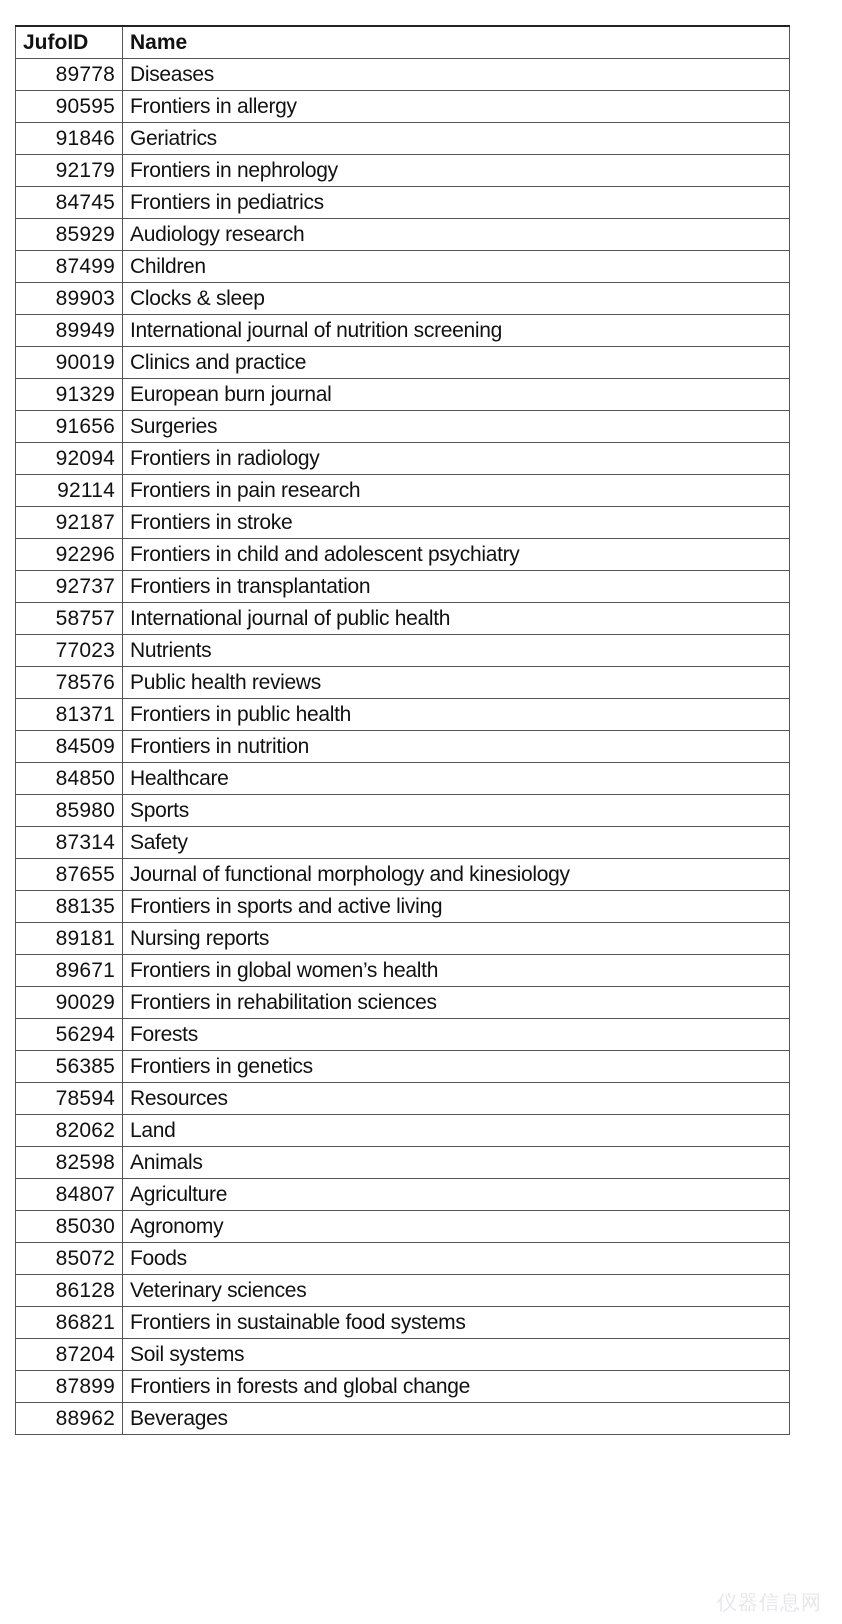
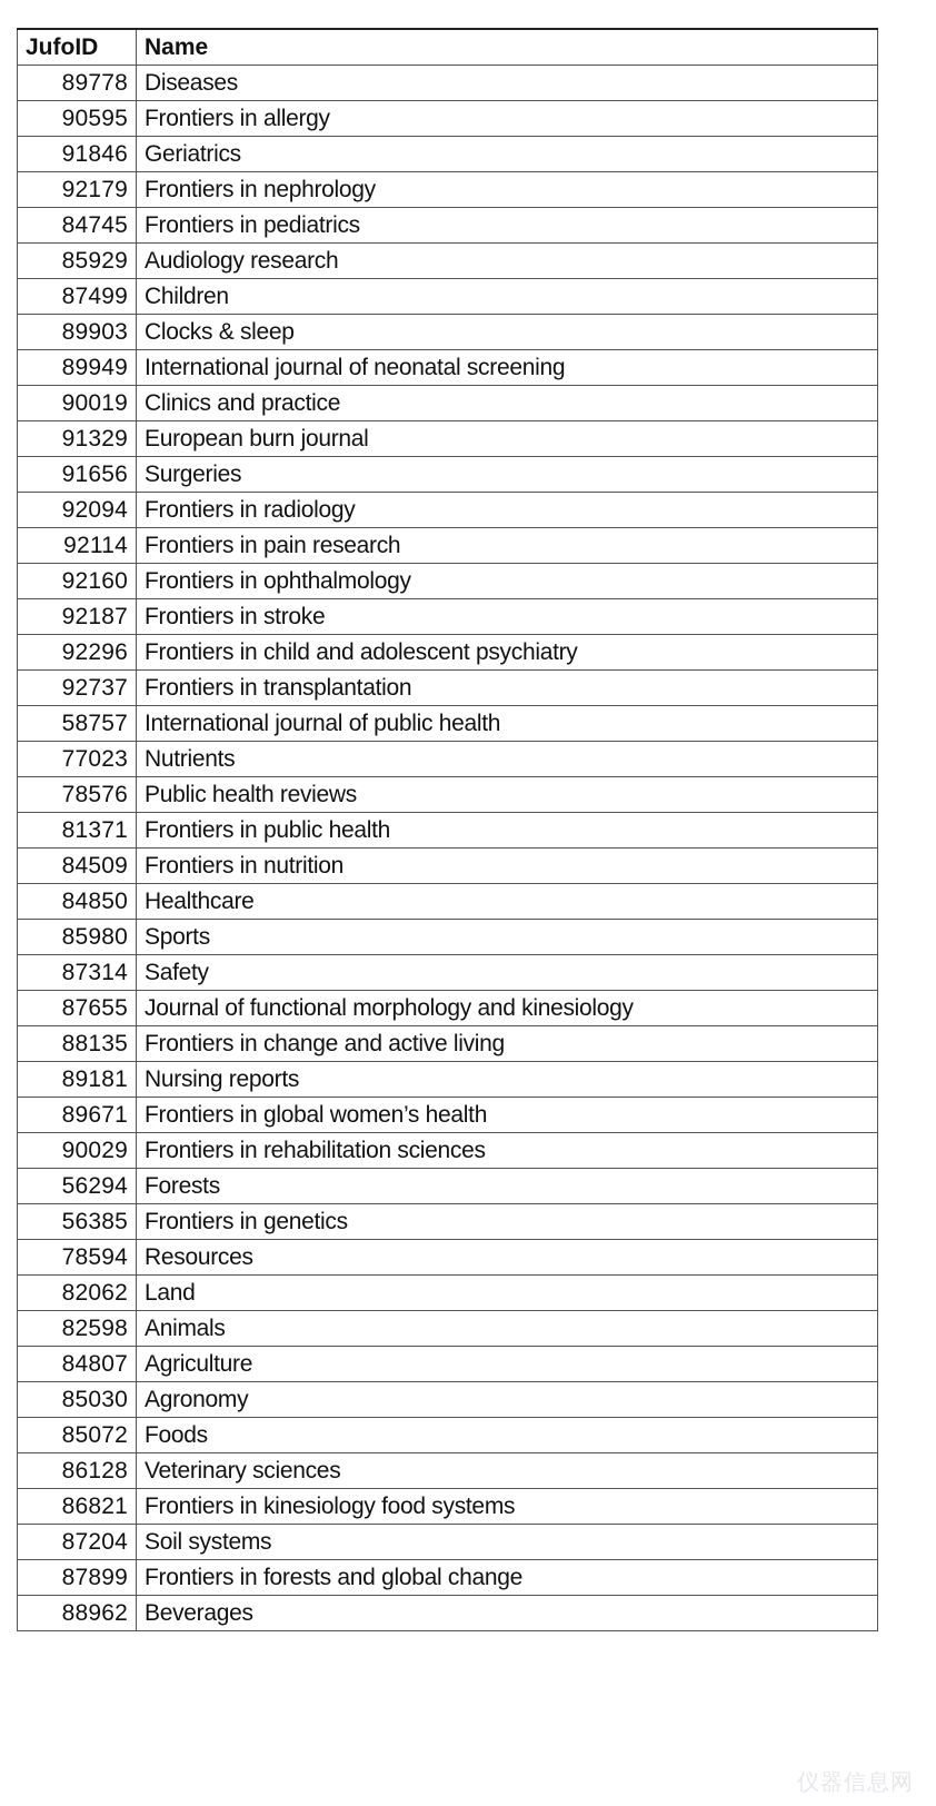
  JufoID	Name
  89778	Diseases
  90595	Frontiers in allergy
  91846	Geriatrics
  92179	Frontiers in nephrology
  84745	Frontiers in pediatrics
  85929	Audiology research
  87499	Children
  89903	Clocks & sleep
- 89949	International journal of nutrition screening
+ 89949	International journal of neonatal screening
  90019	Clinics and practice
  91329	European burn journal
  91656	Surgeries
  92094	Frontiers in radiology
  92114	Frontiers in pain research
+ 92160	Frontiers in ophthalmology
  92187	Frontiers in stroke
  92296	Frontiers in child and adolescent psychiatry
  92737	Frontiers in transplantation
  58757	International journal of public health
  77023	Nutrients
  78576	Public health reviews
  81371	Frontiers in public health
  84509	Frontiers in nutrition
  84850	Healthcare
  85980	Sports
  87314	Safety
  87655	Journal of functional morphology and kinesiology
- 88135	Frontiers in sports and active living
+ 88135	Frontiers in change and active living
  89181	Nursing reports
  89671	Frontiers in global women’s health
  90029	Frontiers in rehabilitation sciences
  56294	Forests
  56385	Frontiers in genetics
  78594	Resources
  82062	Land
  82598	Animals
  84807	Agriculture
  85030	Agronomy
  85072	Foods
  86128	Veterinary sciences
- 86821	Frontiers in sustainable food systems
+ 86821	Frontiers in kinesiology food systems
  87204	Soil systems
  87899	Frontiers in forests and global change
  88962	Beverages
  仪器信息网
